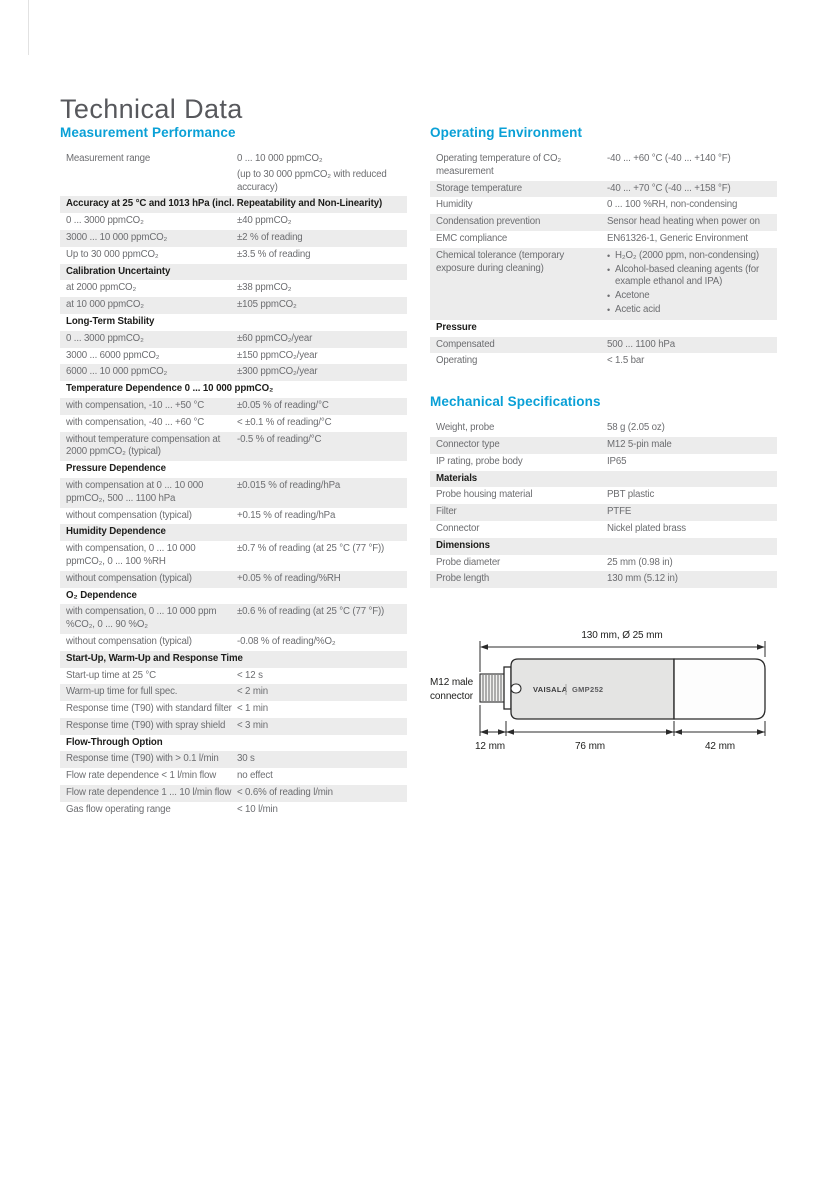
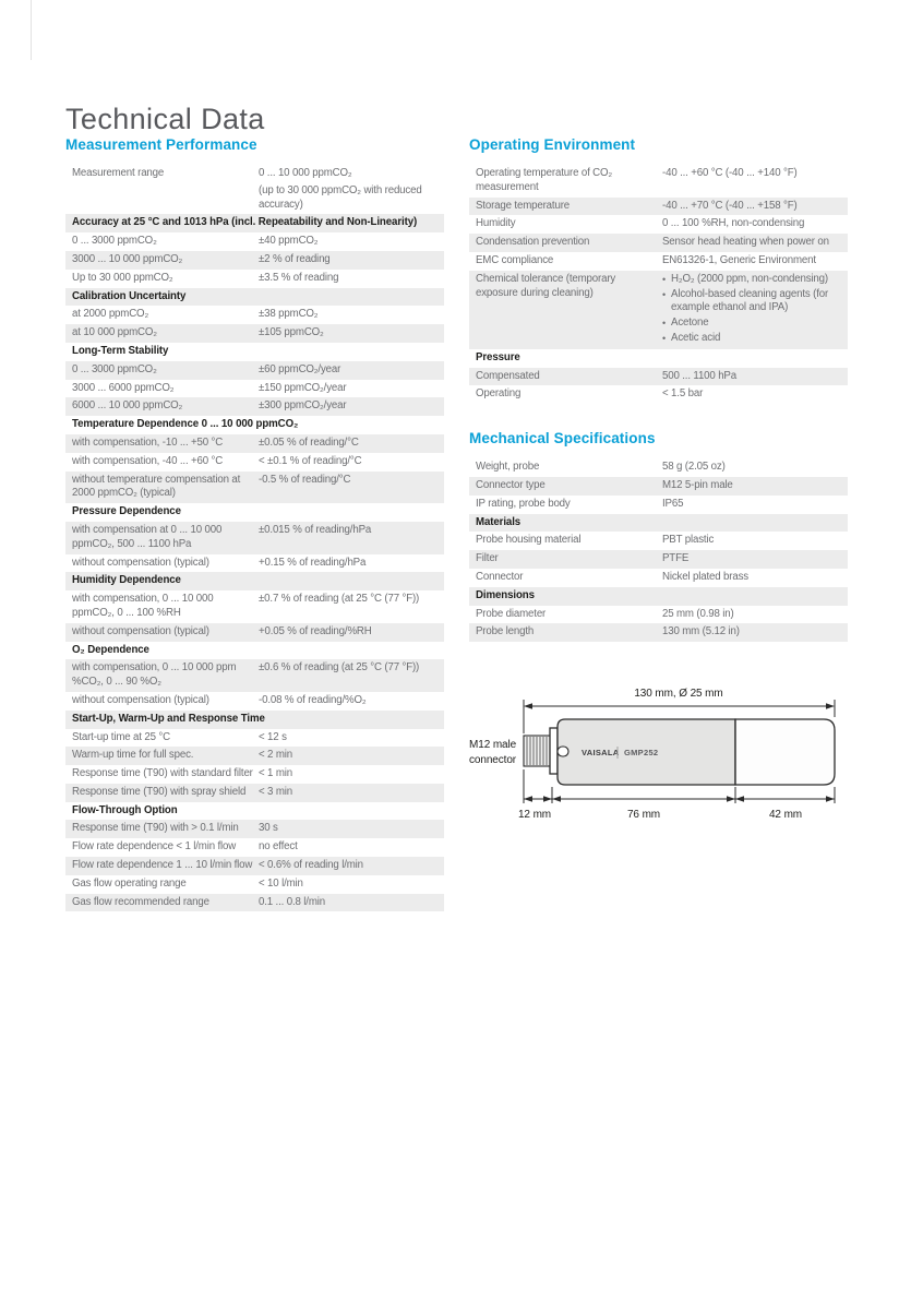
  Technical Data
  Measurement Performance
  Measurement range
  0 ... 10 000 ppmCO₂
  (up to 30 000 ppmCO₂ with reduced accuracy)
  Accuracy at 25 °C and 1013 hPa (incl. Repeatability and Non-Linearity)
  0 ... 3000 ppmCO₂
  ±40 ppmCO₂
  3000 ... 10 000 ppmCO₂
  ±2 % of reading
  Up to 30 000 ppmCO₂
  ±3.5 % of reading
  Calibration Uncertainty
  at 2000 ppmCO₂
  ±38 ppmCO₂
  at 10 000 ppmCO₂
  ±105 ppmCO₂
  Long-Term Stability
  0 ... 3000 ppmCO₂
  ±60 ppmCO₂/year
  3000 ... 6000 ppmCO₂
  ±150 ppmCO₂/year
  6000 ... 10 000 ppmCO₂
  ±300 ppmCO₂/year
  Temperature Dependence 0 ... 10 000 ppmCO₂
  with compensation, -10 ... +50 °C
  ±0.05 % of reading/°C
  with compensation, -40 ... +60 °C
  < ±0.1 % of reading/°C
  without temperature compensation at 2000 ppmCO₂ (typical)
  -0.5 % of reading/°C
  Pressure Dependence
  with compensation at 0 ... 10 000 ppmCO₂, 500 ... 1100 hPa
  ±0.015 % of reading/hPa
  without compensation (typical)
  +0.15 % of reading/hPa
  Humidity Dependence
  with compensation, 0 ... 10 000 ppmCO₂, 0 ... 100 %RH
  ±0.7 % of reading (at 25 °C (77 °F))
  without compensation (typical)
  +0.05 % of reading/%RH
  O₂ Dependence
  with compensation, 0 ... 10 000 ppm %CO₂, 0 ... 90 %O₂
  ±0.6 % of reading (at 25 °C (77 °F))
  without compensation (typical)
  -0.08 % of reading/%O₂
  Start-Up, Warm-Up and Response Time
  Start-up time at 25 °C
  < 12 s
  Warm-up time for full spec.
  < 2 min
  Response time (T90) with standard filter
  < 1 min
  Response time (T90) with spray shield
  < 3 min
  Flow-Through Option
  Response time (T90) with > 0.1 l/min
  30 s
  Flow rate dependence < 1 l/min flow
  no effect
  Flow rate dependence 1 ... 10 l/min flow
  < 0.6% of reading l/min
  Gas flow operating range
  < 10 l/min
+ Gas flow recommended range
+ 0.1 ... 0.8 l/min
  Operating Environment
  Operating temperature of CO₂ measurement
  -40 ... +60 °C (-40 ... +140 °F)
  Storage temperature
  -40 ... +70 °C (-40 ... +158 °F)
  Humidity
  0 ... 100 %RH, non-condensing
  Condensation prevention
  Sensor head heating when power on
  EMC compliance
  EN61326-1, Generic Environment
  Chemical tolerance (temporary exposure during cleaning)
  •
  H₂O₂ (2000 ppm, non-condensing)
  •
  Alcohol-based cleaning agents (for example ethanol and IPA)
  •
  Acetone
  •
  Acetic acid
  Pressure
  Compensated
  500 ... 1100 hPa
  Operating
  < 1.5 bar
  Mechanical Specifications
  Weight, probe
  58 g (2.05 oz)
  Connector type
  M12 5-pin male
  IP rating, probe body
  IP65
  Materials
  Probe housing material
  PBT plastic
  Filter
  PTFE
  Connector
  Nickel plated brass
  Dimensions
  Probe diameter
  25 mm (0.98 in)
  Probe length
  130 mm (5.12 in)
  130 mm, Ø 25 mm
  M12 male
  connector
  VAISALA
  GMP252
  12 mm
  76 mm
  42 mm
